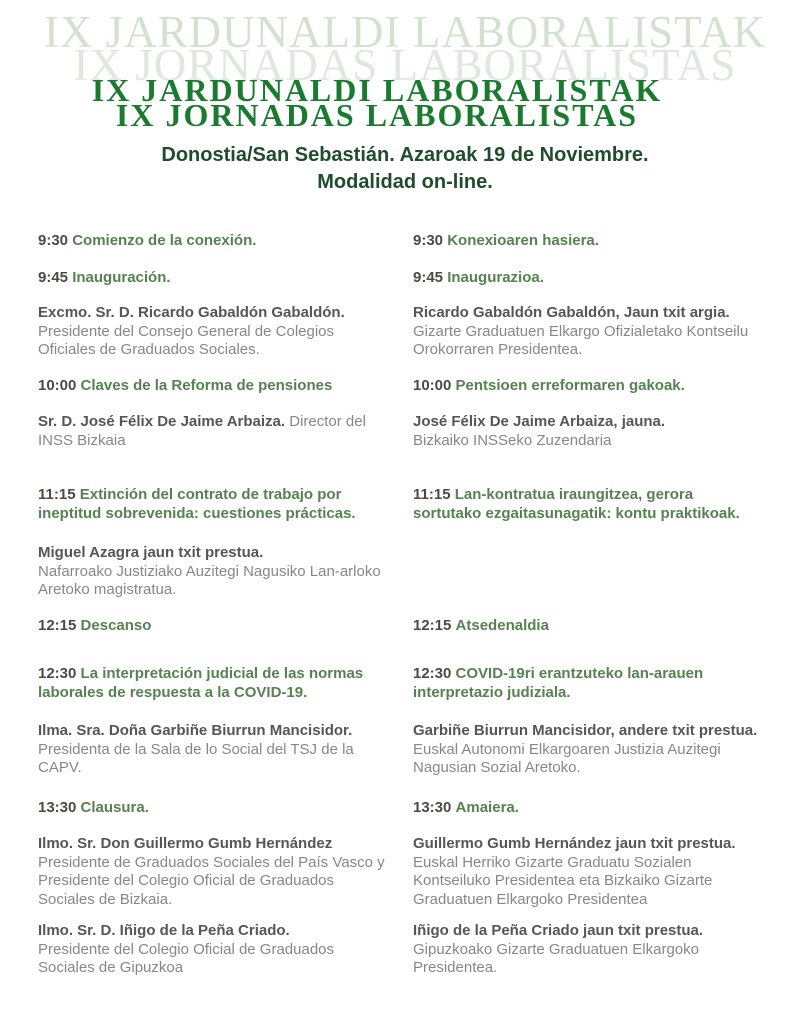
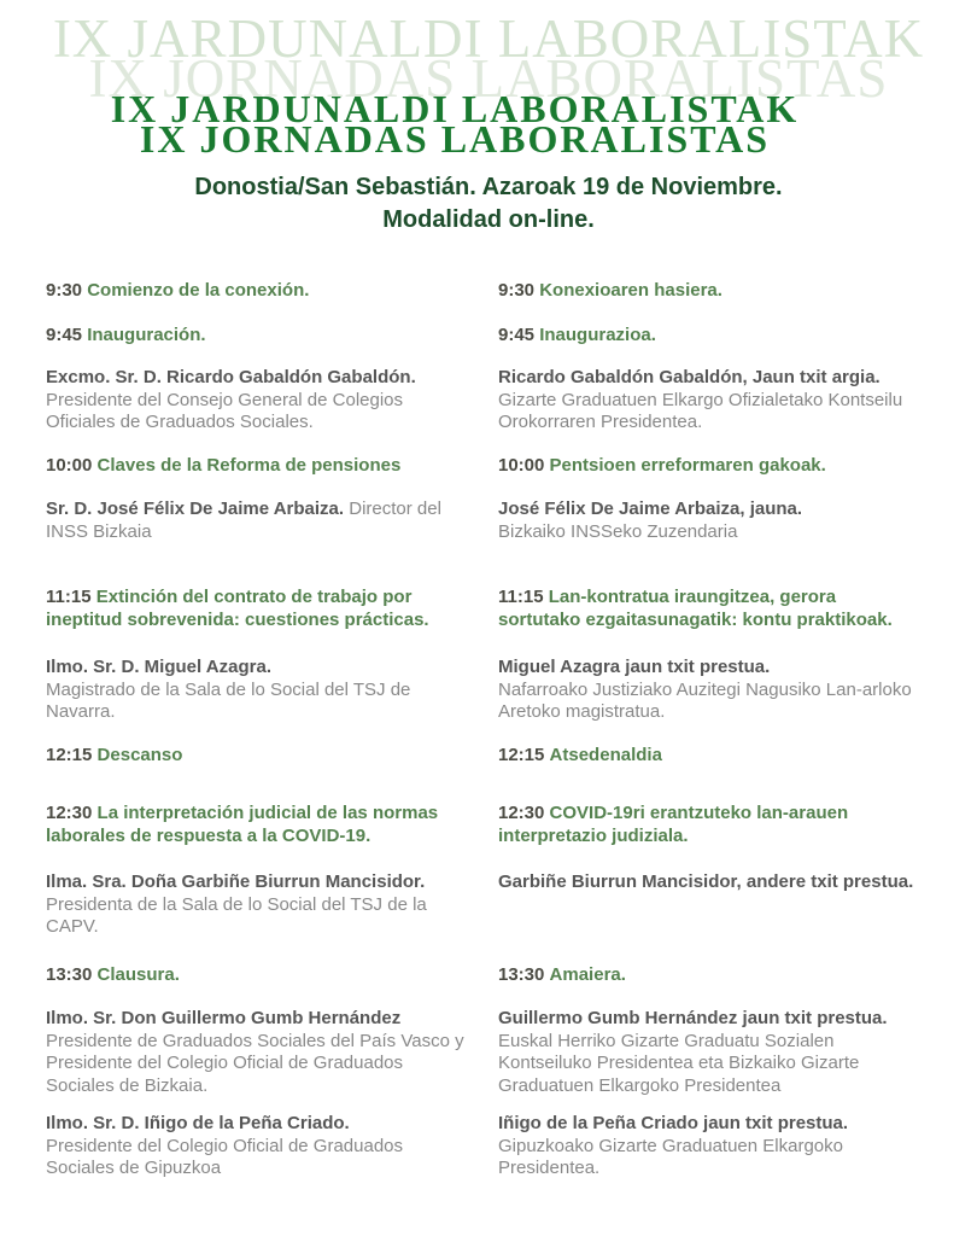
  IX JARDUNALDI LABORALISTAK
  IX JORNADAS LABORALISTAS
  IX JARDUNALDI LABORALISTAK
  IX JORNADAS LABORALISTAS
  Donostia/San Sebastián. Azaroak 19 de Noviembre.
  Modalidad on-line.
  9:30 Comienzo de la conexión.
  9:30 Konexioaren hasiera.
  9:45 Inauguración.
  9:45 Inaugurazioa.
  Excmo. Sr. D. Ricardo Gabaldón Gabaldón.
  Presidente del Consejo General de Colegios
  Oficiales de Graduados Sociales.
  Ricardo Gabaldón Gabaldón, Jaun txit argia.
  Gizarte Graduatuen Elkargo Ofizialetako Kontseilu
  Orokorraren Presidentea.
  10:00 Claves de la Reforma de pensiones
  10:00 Pentsioen erreformaren gakoak.
  Sr. D. José Félix De Jaime Arbaiza. Director del
  INSS Bizkaia
  José Félix De Jaime Arbaiza, jauna.
  Bizkaiko INSSeko Zuzendaria
  11:15 Extinción del contrato de trabajo por
  ineptitud sobrevenida: cuestiones prácticas.
  11:15 Lan-kontratua iraungitzea, gerora
  sortutako ezgaitasunagatik: kontu praktikoak.
+ Ilmo. Sr. D. Miguel Azagra.
+ Magistrado de la Sala de lo Social del TSJ de
+ Navarra.
  Miguel Azagra jaun txit prestua.
  Nafarroako Justiziako Auzitegi Nagusiko Lan-arloko
  Aretoko magistratua.
  12:15 Descanso
  12:15 Atsedenaldia
  12:30 La interpretación judicial de las normas
  laborales de respuesta a la COVID-19.
  12:30 COVID-19ri erantzuteko lan-arauen
  interpretazio judiziala.
  Ilma. Sra. Doña Garbiñe Biurrun Mancisidor.
  Presidenta de la Sala de lo Social del TSJ de la
  CAPV.
  Garbiñe Biurrun Mancisidor, andere txit prestua.
- Euskal Autonomi Elkargoaren Justizia Auzitegi
- Nagusian Sozial Aretoko.
  13:30 Clausura.
  13:30 Amaiera.
  Ilmo. Sr. Don Guillermo Gumb Hernández
  Presidente de Graduados Sociales del País Vasco y
  Presidente del Colegio Oficial de Graduados
  Sociales de Bizkaia.
  Guillermo Gumb Hernández jaun txit prestua.
  Euskal Herriko Gizarte Graduatu Sozialen
  Kontseiluko Presidentea eta Bizkaiko Gizarte
  Graduatuen Elkargoko Presidentea
  Ilmo. Sr. D. Iñigo de la Peña Criado.
  Presidente del Colegio Oficial de Graduados
  Sociales de Gipuzkoa
  Iñigo de la Peña Criado jaun txit prestua.
  Gipuzkoako Gizarte Graduatuen Elkargoko
  Presidentea.
